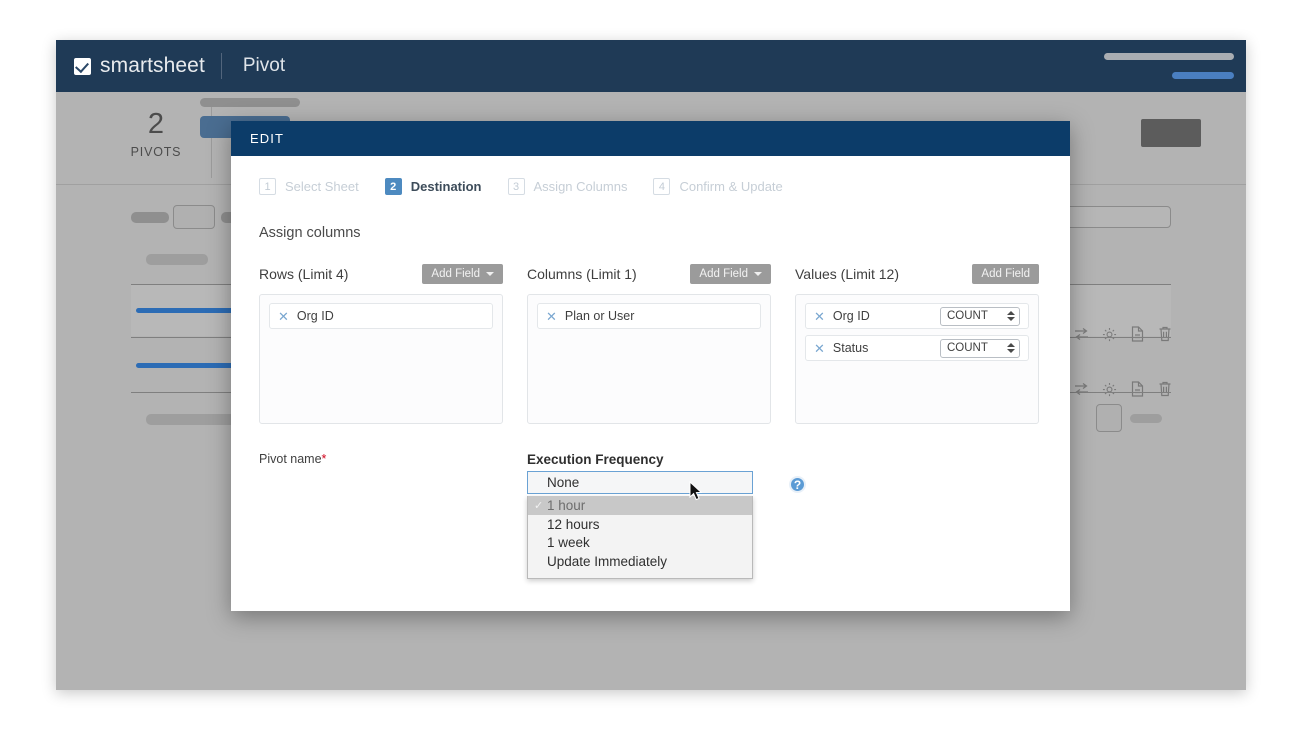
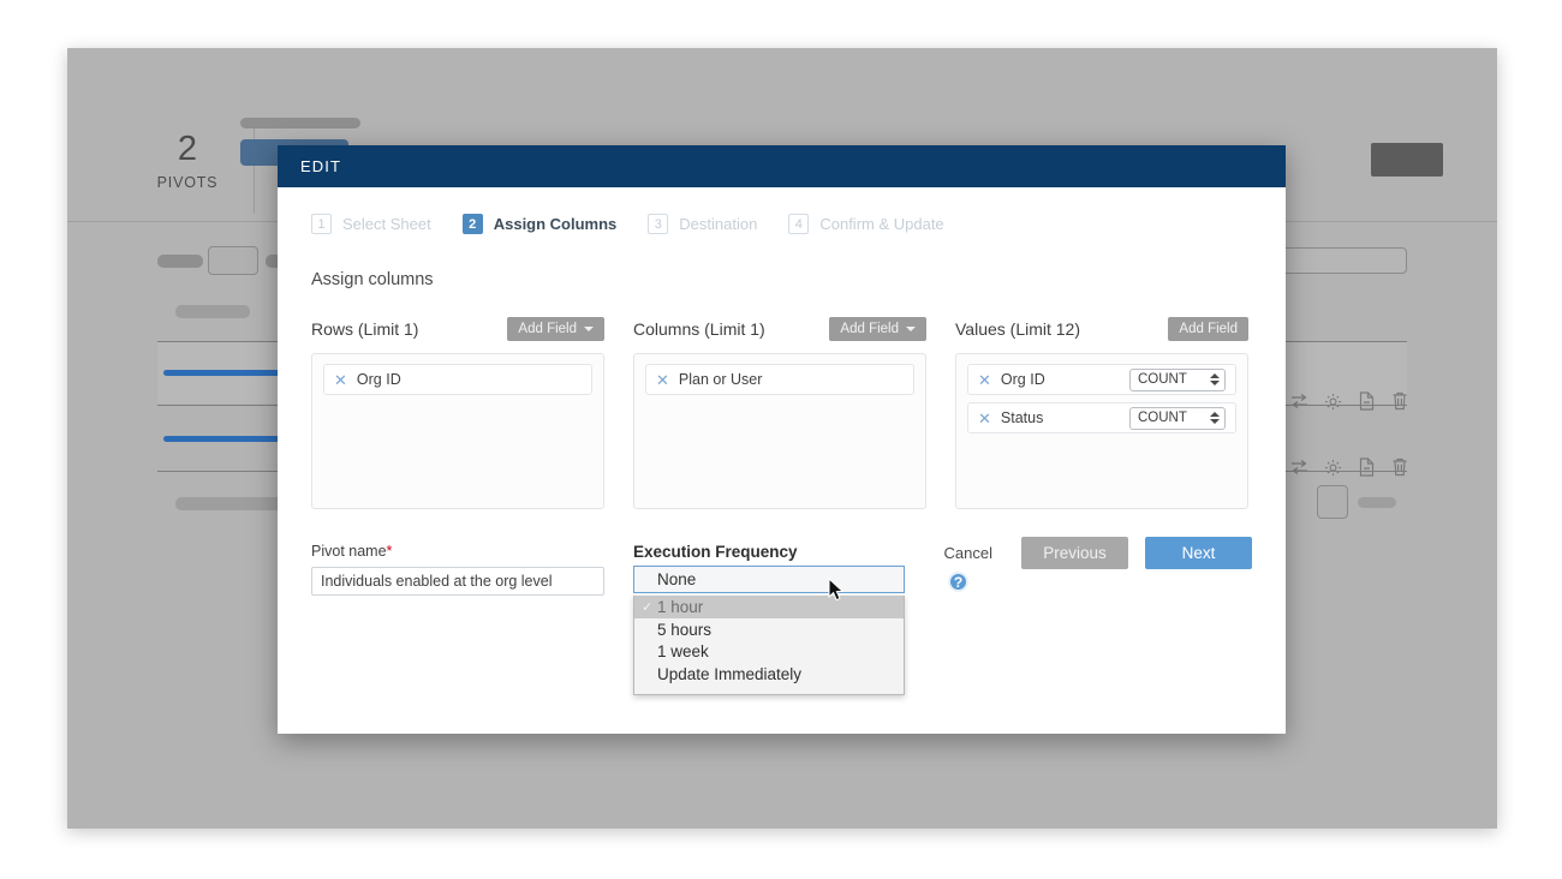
- smartsheet
- Pivot
  2
  PIVOTS
  EDIT
  1
  Select Sheet
  2
- Destination
+ Assign Columns
  3
- Assign Columns
+ Destination
  4
  Confirm & Update
  Assign columns
- Rows (Limit 4)
+ Rows (Limit 1)
  Add Field
  ✕
  Org ID
  Columns (Limit 1)
  Add Field
  ✕
  Plan or User
  Values (Limit 12)
  Add Field
  ✕
  Org ID
  COUNT
  ✕
  Status
  COUNT
  Pivot name*
+ Individuals enabled at the org level
  Execution Frequency
  None
  ✓
  1 hour
- 12 hours
+ 5 hours
  1 week
  Update Immediately
  ?
+ Cancel
+ Previous
+ Next
